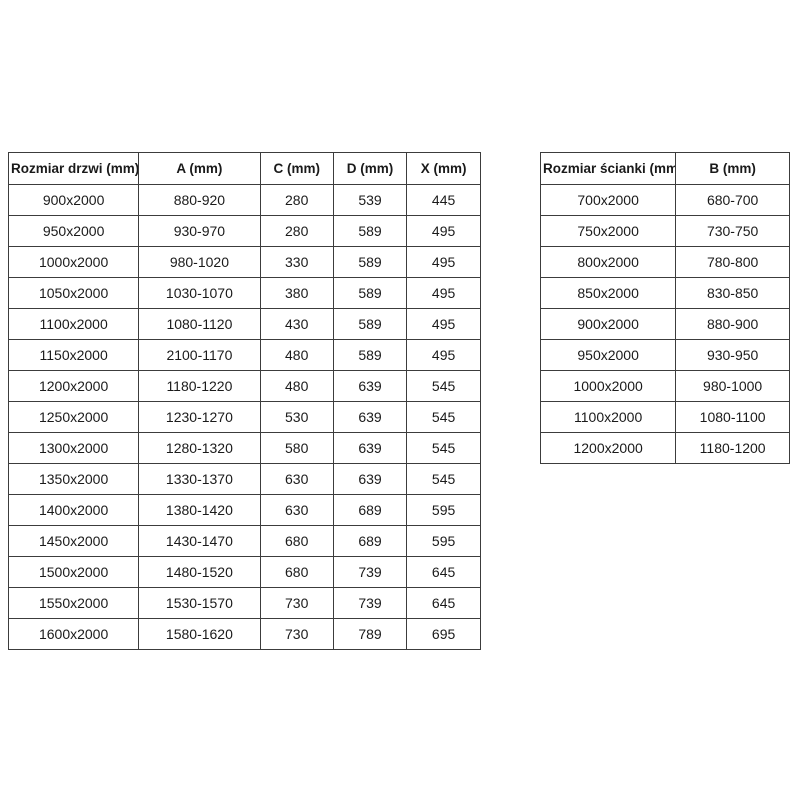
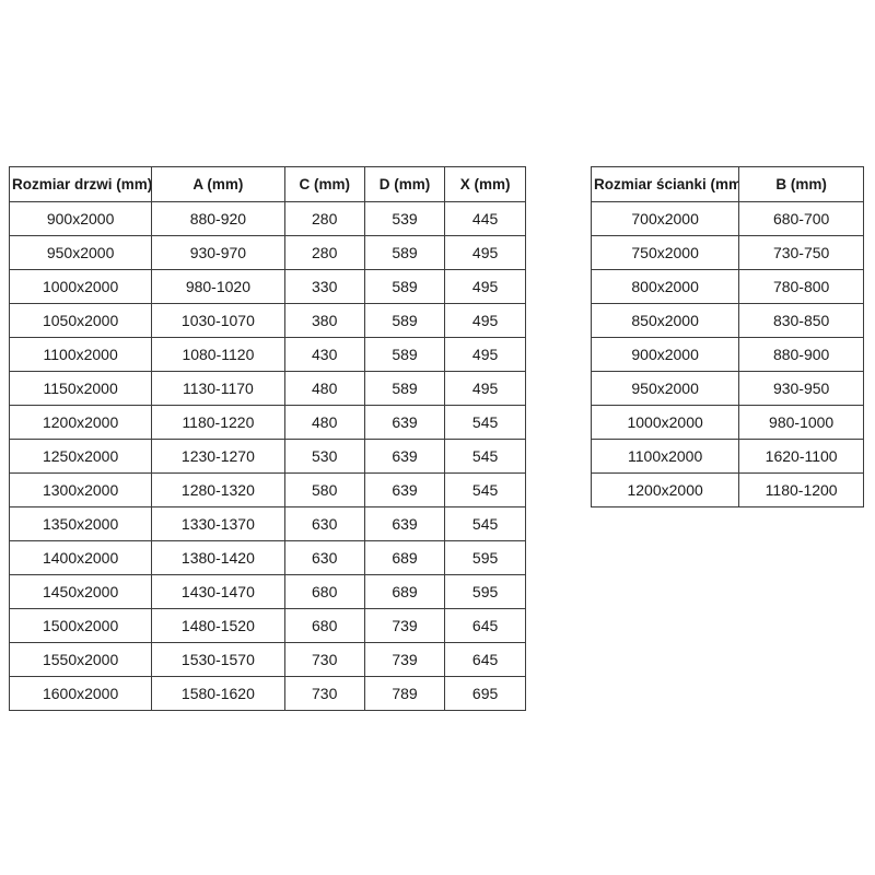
  Rozmiar drzwi (mm)	A (mm)	C (mm)	D (mm)	X (mm)
  900x2000	880-920	280	539	445
  950x2000	930-970	280	589	495
  1000x2000	980-1020	330	589	495
  1050x2000	1030-1070	380	589	495
  1100x2000	1080-1120	430	589	495
- 1150x2000	2100-1170	480	589	495
+ 1150x2000	1130-1170	480	589	495
  1200x2000	1180-1220	480	639	545
  1250x2000	1230-1270	530	639	545
  1300x2000	1280-1320	580	639	545
  1350x2000	1330-1370	630	639	545
  1400x2000	1380-1420	630	689	595
  1450x2000	1430-1470	680	689	595
  1500x2000	1480-1520	680	739	645
  1550x2000	1530-1570	730	739	645
  1600x2000	1580-1620	730	789	695
  Rozmiar ścianki (mm	B (mm)
  700x2000	680-700
  750x2000	730-750
  800x2000	780-800
  850x2000	830-850
  900x2000	880-900
  950x2000	930-950
  1000x2000	980-1000
- 1100x2000	1080-1100
+ 1100x2000	1620-1100
  1200x2000	1180-1200
